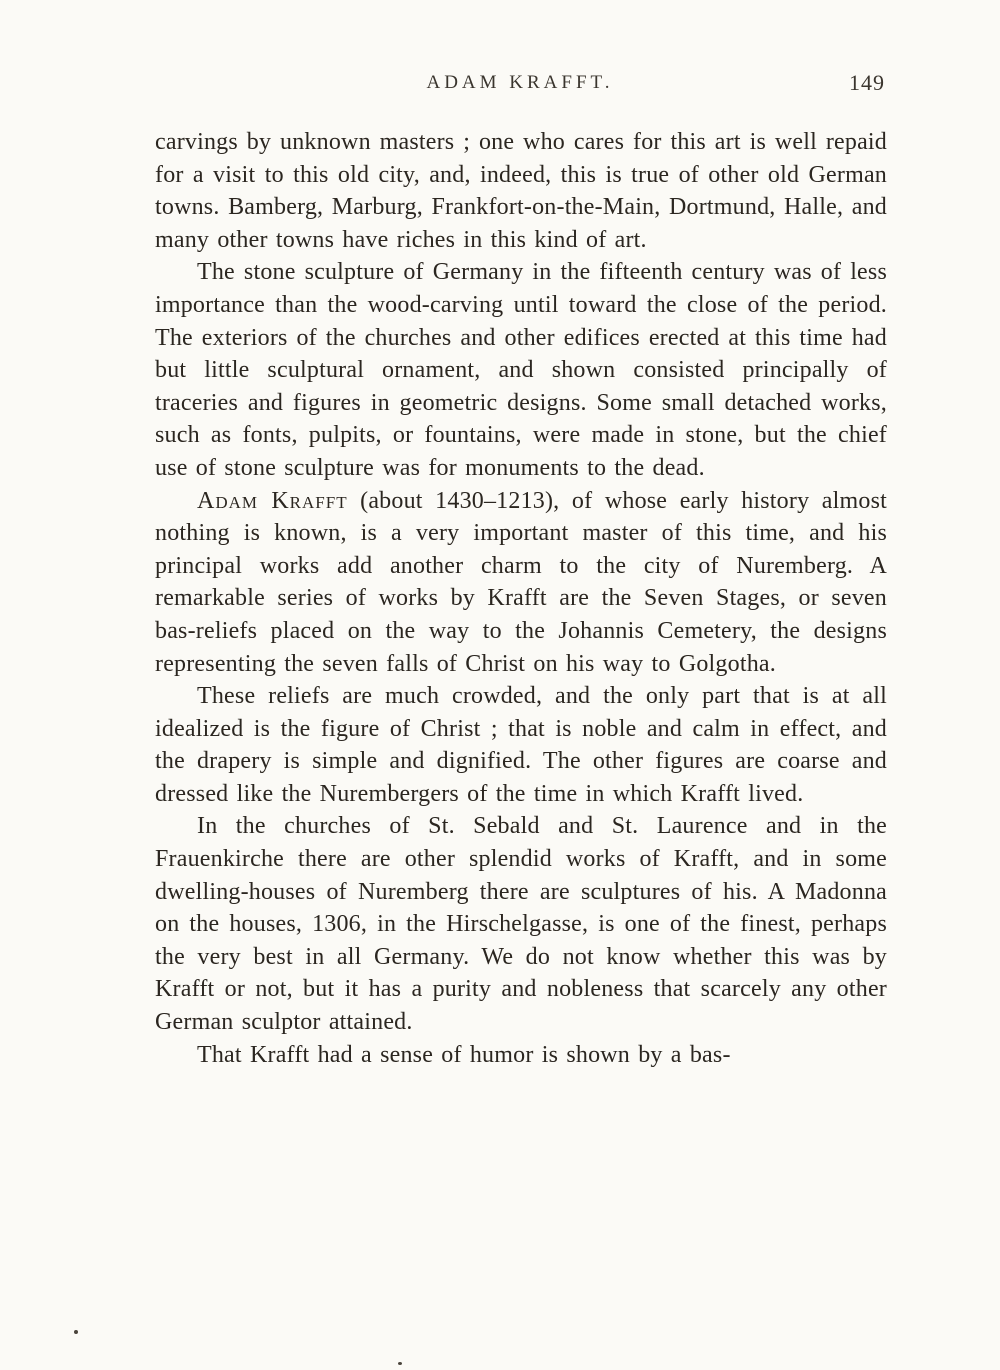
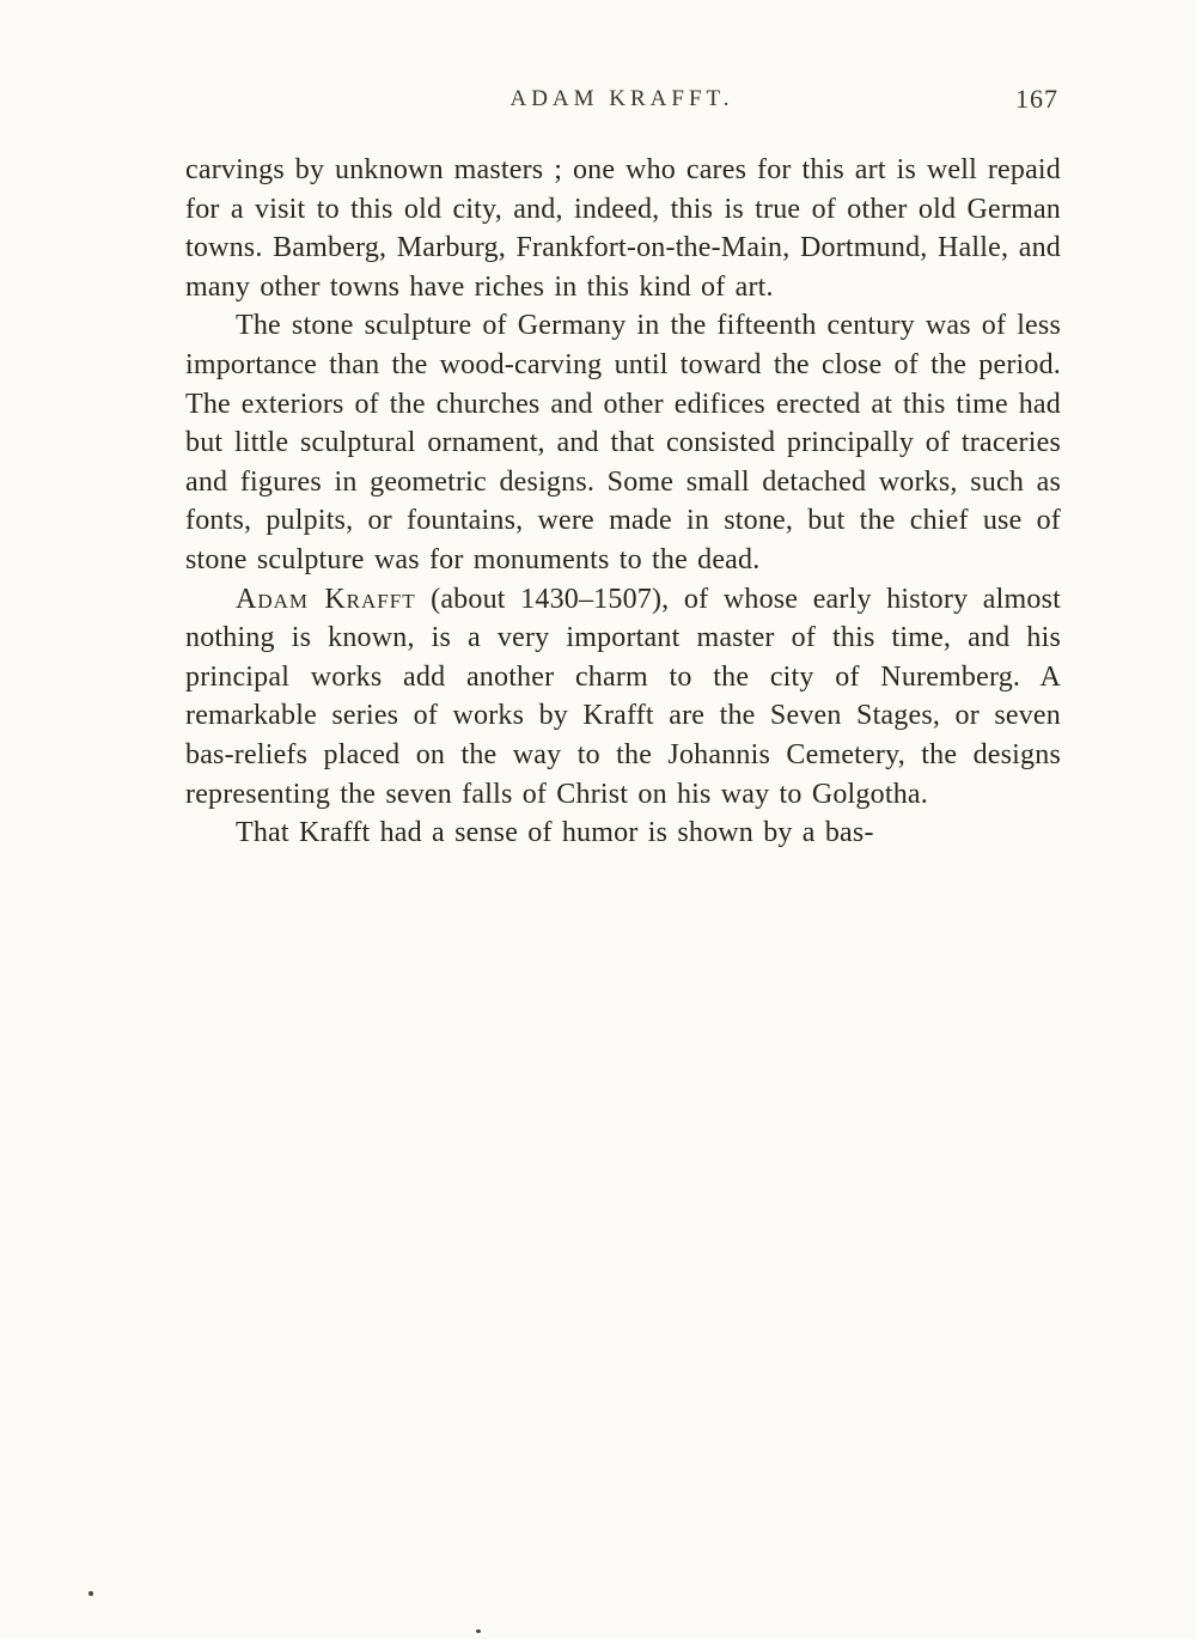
  ADAM KRAFFT.
- 149
+ 167
  carvings by unknown masters ; one who cares for this art is well repaid for a visit to this old city, and, indeed, this is true of other old German towns. Bamberg, Marburg, Frankfort-on-the-Main, Dortmund, Halle, and many other towns have riches in this kind of art.
- The stone sculpture of Germany in the fifteenth century was of less importance than the wood-carving until toward the close of the period. The exteriors of the churches and other edifices erected at this time had but little sculptural ornament, and shown consisted principally of traceries and figures in geometric designs. Some small detached works, such as fonts, pulpits, or fountains, were made in stone, but the chief use of stone sculpture was for monuments to the dead.
+ The stone sculpture of Germany in the fifteenth century was of less importance than the wood-carving until toward the close of the period. The exteriors of the churches and other edifices erected at this time had but little sculptural ornament, and that consisted principally of traceries and figures in geometric designs. Some small detached works, such as fonts, pulpits, or fountains, were made in stone, but the chief use of stone sculpture was for monuments to the dead.
- Adam Krafft (about 1430–1213), of whose early history almost nothing is known, is a very important master of this time, and his principal works add another charm to the city of Nuremberg. A remarkable series of works by Krafft are the Seven Stages, or seven bas-reliefs placed on the way to the Johannis Cemetery, the designs representing the seven falls of Christ on his way to Golgotha.
+ Adam Krafft (about 1430–1507), of whose early history almost nothing is known, is a very important master of this time, and his principal works add another charm to the city of Nuremberg. A remarkable series of works by Krafft are the Seven Stages, or seven bas-reliefs placed on the way to the Johannis Cemetery, the designs representing the seven falls of Christ on his way to Golgotha.
- These reliefs are much crowded, and the only part that is at all idealized is the figure of Christ ; that is noble and calm in effect, and the drapery is simple and dignified. The other figures are coarse and dressed like the Nurembergers of the time in which Krafft lived.
- In the churches of St. Sebald and St. Laurence and in the Frauenkirche there are other splendid works of Krafft, and in some dwelling-houses of Nuremberg there are sculptures of his. A Madonna on the houses, 1306, in the Hirschelgasse, is one of the finest, perhaps the very best in all Germany. We do not know whether this was by Krafft or not, but it has a purity and nobleness that scarcely any other German sculptor attained.
  That Krafft had a sense of humor is shown by a bas-
